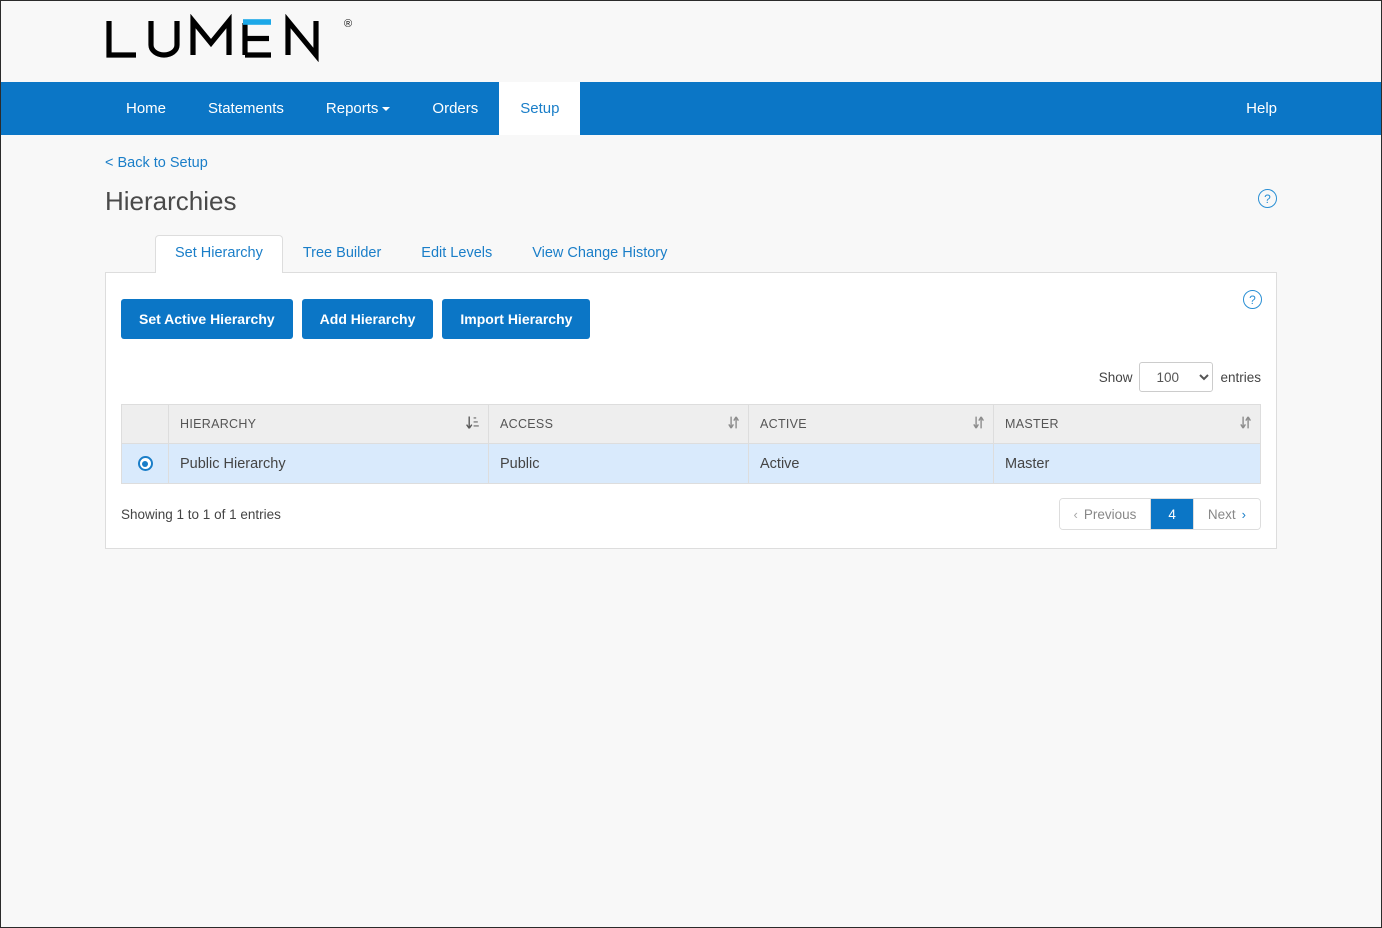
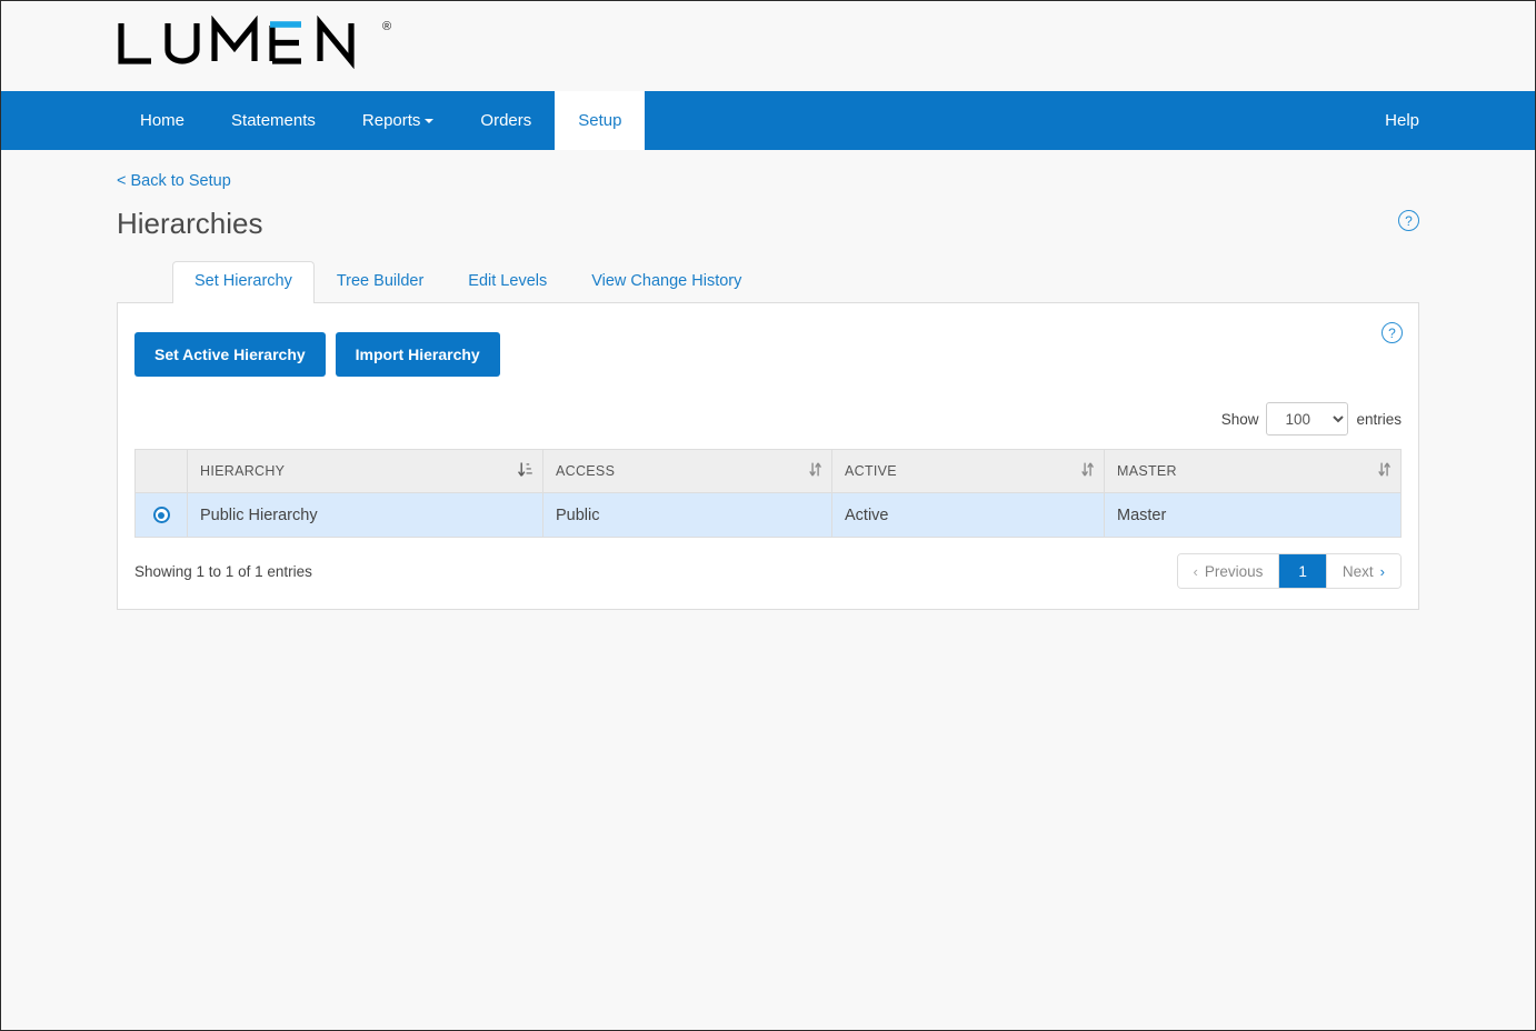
  ®
  Home
  Statements
  Reports
  Orders
  Setup
  Help
  < Back to Setup
  Hierarchies
  ?
  Set Hierarchy
  Tree Builder
  Edit Levels
  View Change History
  ?
  Set Active Hierarchy
- Add Hierarchy
  Import Hierarchy
  Show
  100
  entries
  	HIERARCHY	ACCESS	ACTIVE	MASTER
  	Public Hierarchy	Public	Active	Master
  Showing 1 to 1 of 1 entries
  ‹
  Previous
- 4
+ 1
  Next
  ›
